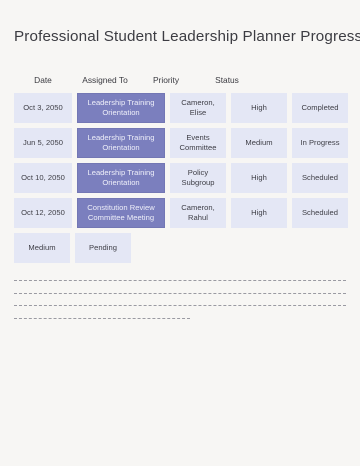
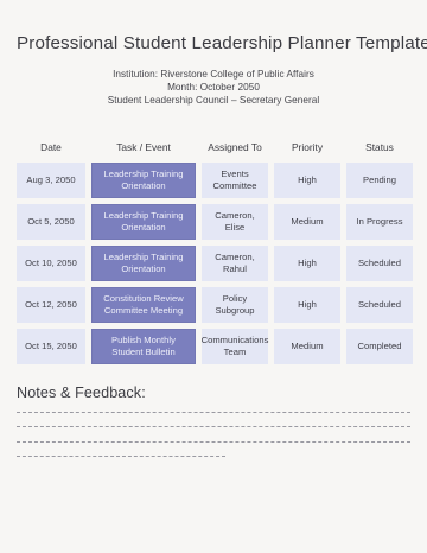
- Professional Student Leadership Planner Progress
+ Professional Student Leadership Planner Template
+ Institution: Riverstone College of Public Affairs
+ Month: October 2050
+ Student Leadership Council – Secretary General
  Date
+ Task / Event
  Assigned To
  Priority
  Status
- Oct 3, 2050
+ Aug 3, 2050
  Leadership Training Orientation
- Cameron, Elise
+ Events Committee
  High
- Completed
+ Pending
- Jun 5, 2050
+ Oct 5, 2050
  Leadership Training Orientation
- Events Committee
+ Cameron, Elise
  Medium
  In Progress
  Oct 10, 2050
  Leadership Training Orientation
- Policy Subgroup
+ Cameron, Rahul
  High
  Scheduled
  Oct 12, 2050
  Constitution Review Committee Meeting
- Cameron, Rahul
+ Policy Subgroup
  High
  Scheduled
+ Oct 15, 2050
+ Publish Monthly Student Bulletin
+ Communications Team
  Medium
- Pending
+ Completed
+ Notes & Feedback:
